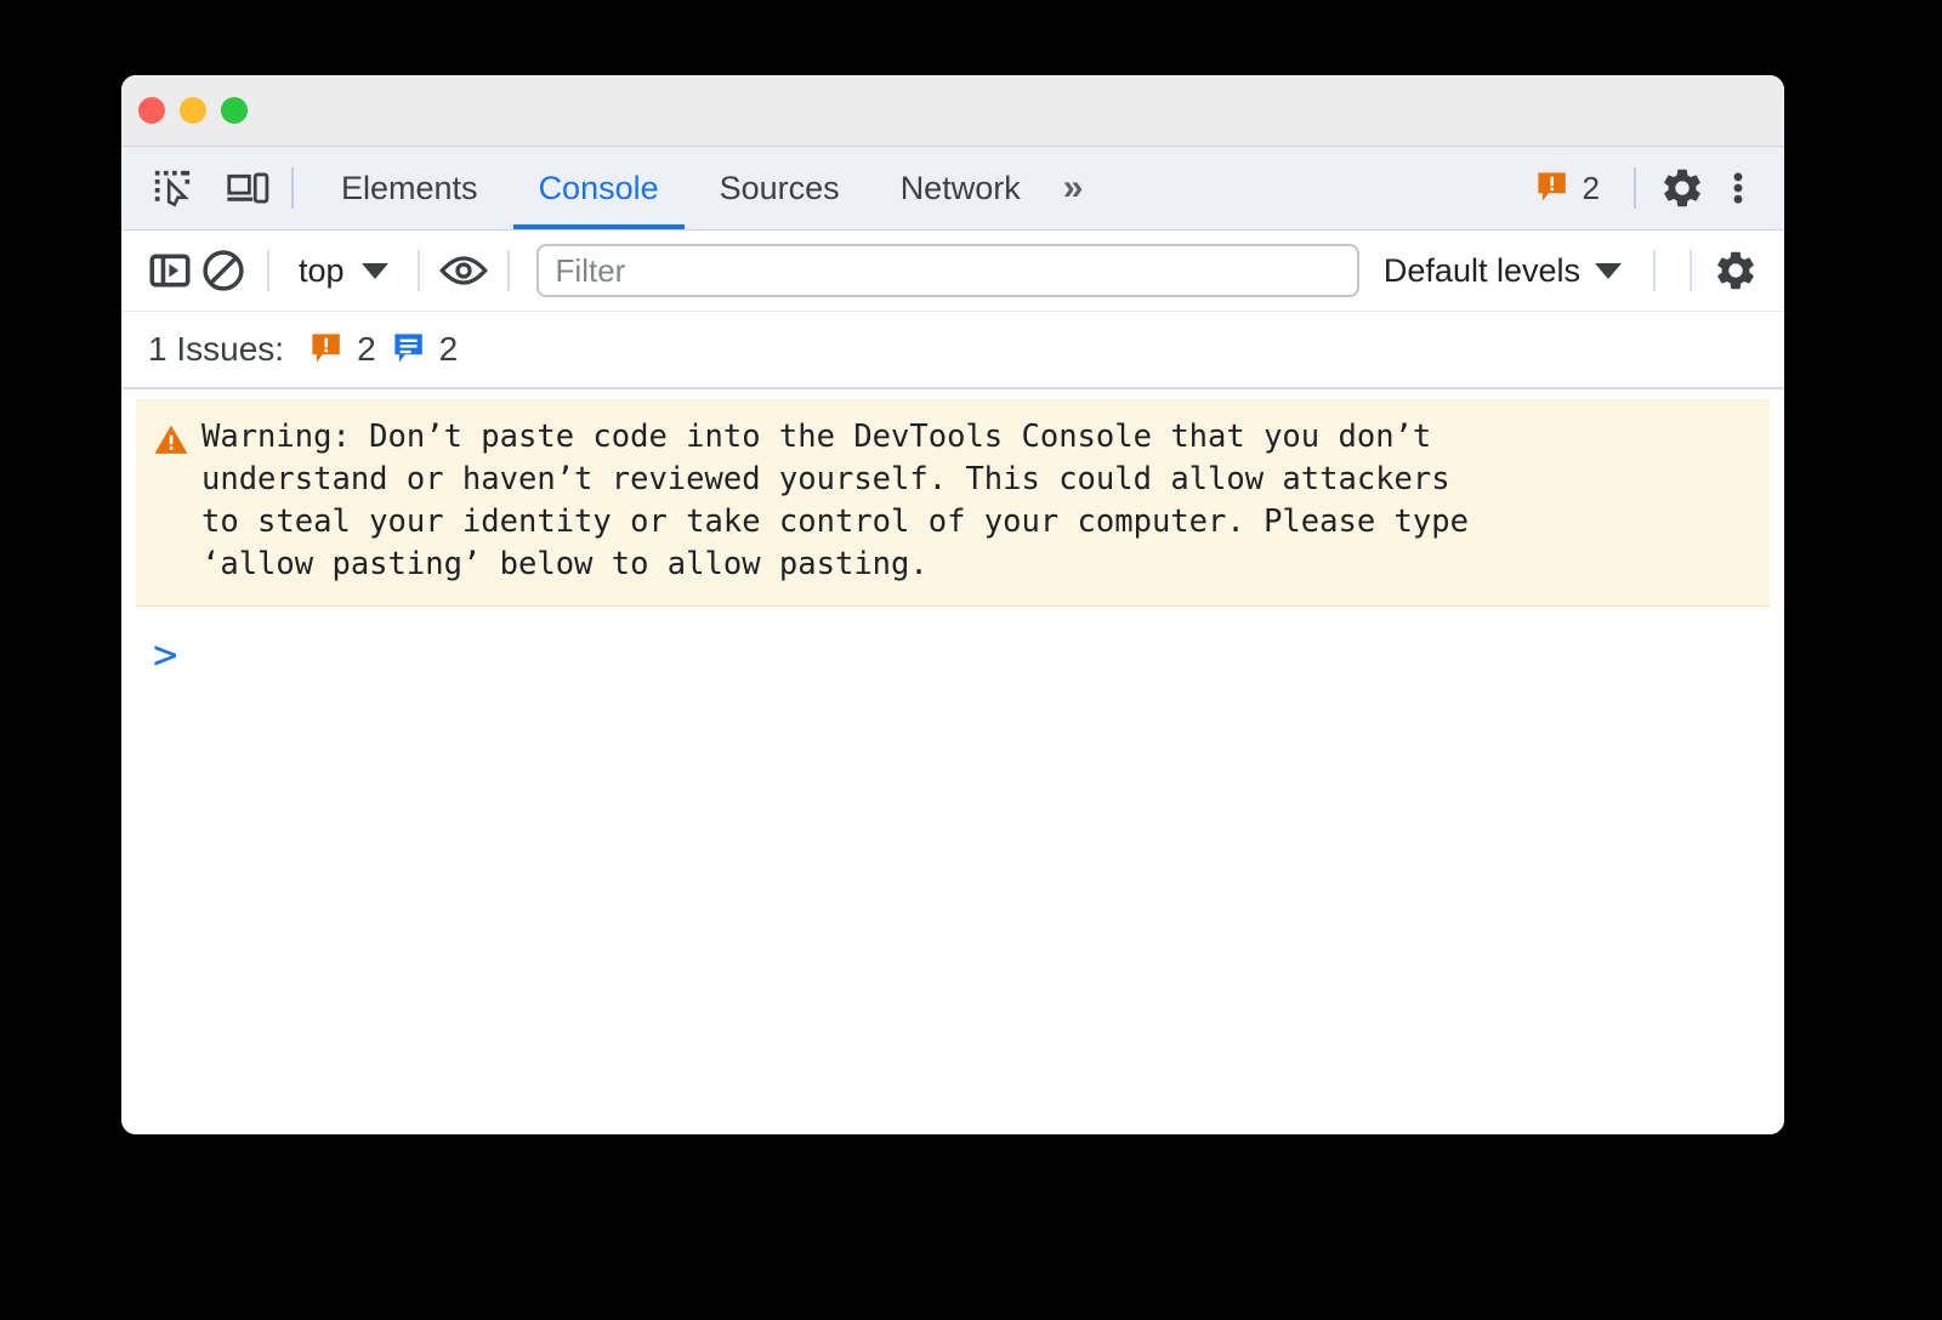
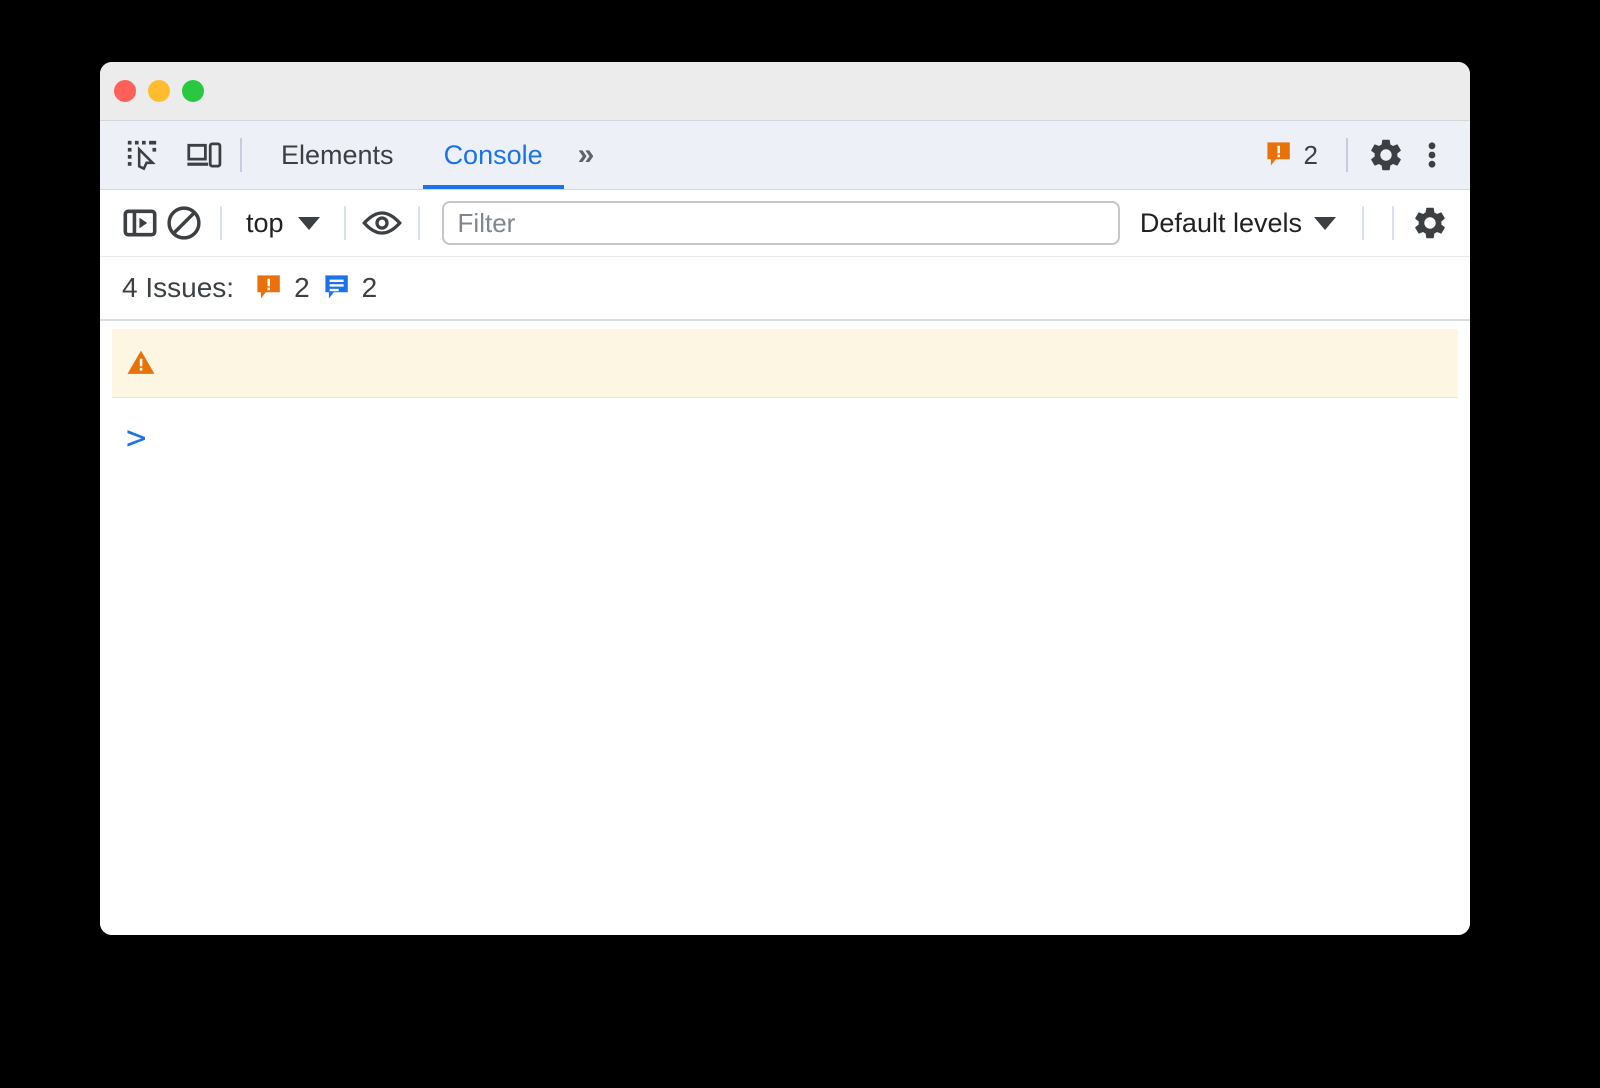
  Elements
  Console
- Sources
- Network
  »
  2
  top
  Filter
  Default levels
- 1 Issues:
+ 4 Issues:
  2
  2
- Warning: Don’t paste code into the DevTools Console that you don’t
- understand or haven’t reviewed yourself. This could allow attackers
- to steal your identity or take control of your computer. Please type
- ‘allow pasting’ below to allow pasting.
  >
